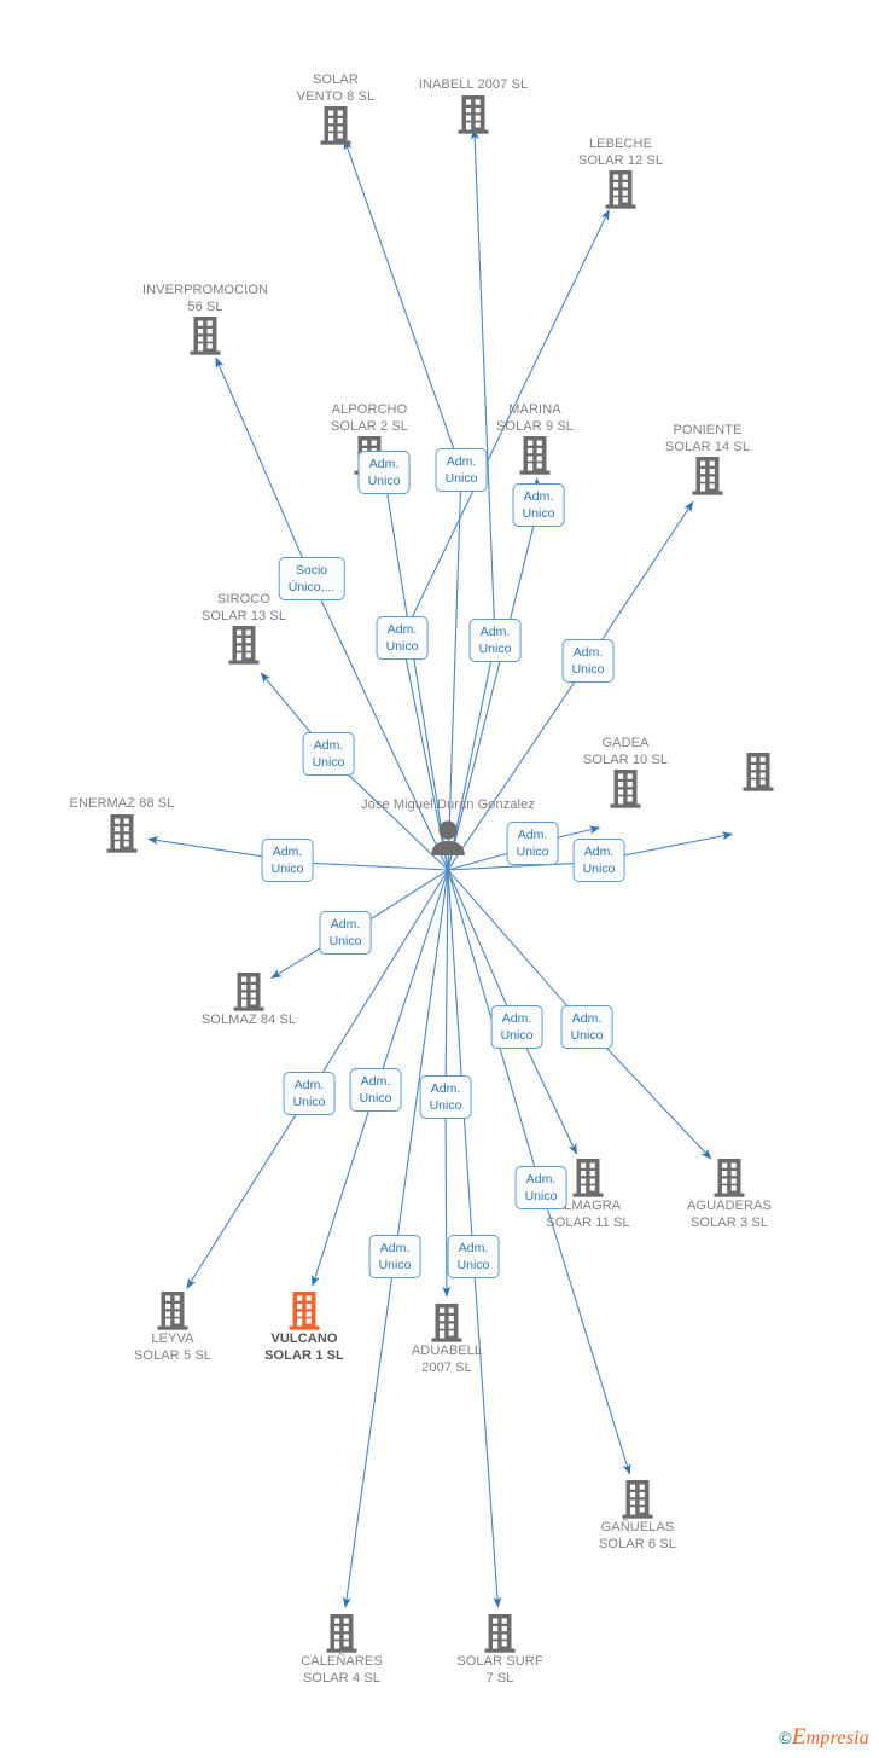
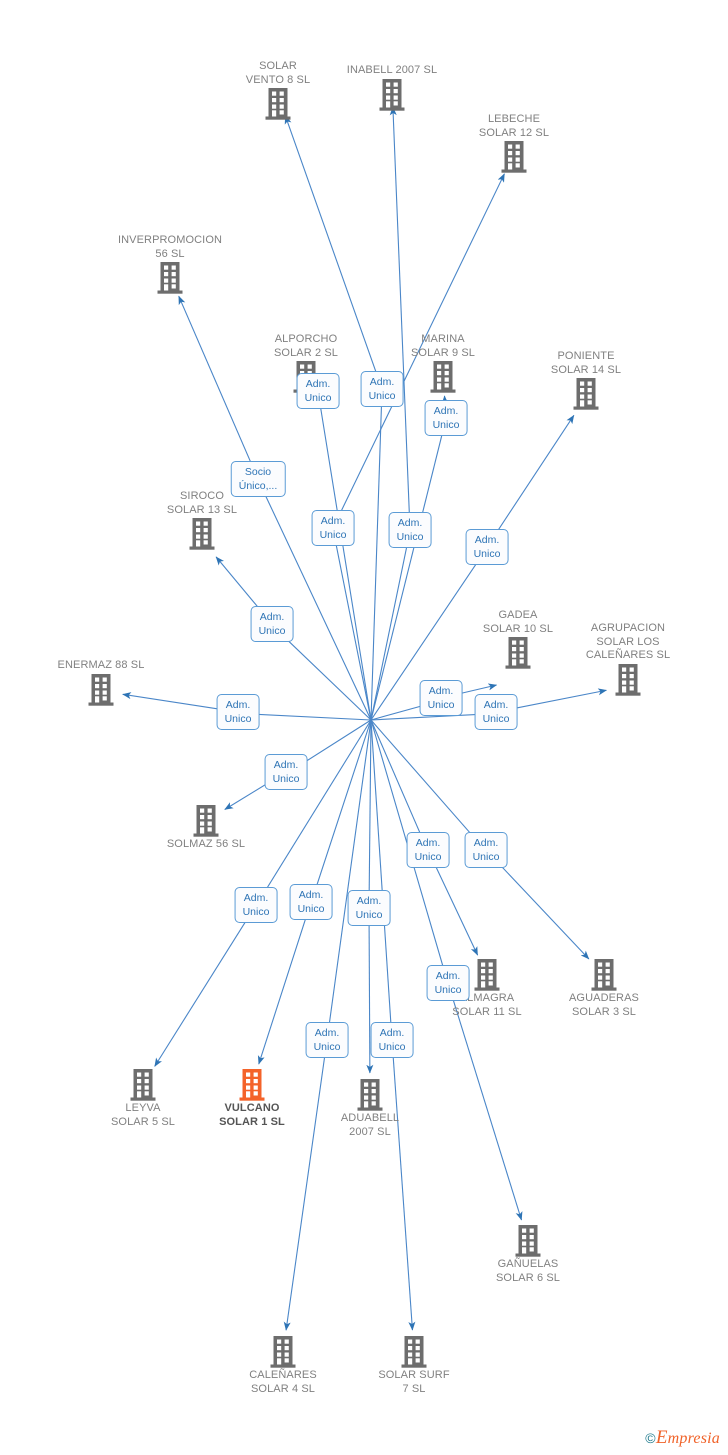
- Jose Miguel Duran Gonzalez
  SOLAR
  VENTO 8 SL
  INABELL 2007 SL
  LEBECHE
  SOLAR 12 SL
  INVERPROMOCION
  56 SL
  ALPORCHO
  SOLAR 2 SL
  MARINA
  SOLAR 9 SL
  PONIENTE
  SOLAR 14 SL
  SIROCO
  SOLAR 13 SL
  GADEA
  SOLAR 10 SL
+ AGRUPACION
+ SOLAR LOS
+ CALEÑARES SL
  ENERMAZ 88 SL
- SOLMAZ 84 SL
+ SOLMAZ 56 SL
  LMAGRA
  SOLAR 11 SL
  AGUADERAS
  SOLAR 3 SL
  LEYVA
  SOLAR 5 SL
  VULCANO
  SOLAR 1 SL
  ADUABELL
  2007 SL
  GAÑUELAS
  SOLAR 6 SL
  CALEÑARES
  SOLAR 4 SL
  SOLAR SURF
  7 SL
  Adm.
  Unico
  Adm.
  Unico
  Adm.
  Unico
  Socio
  Único,...
  Adm.
  Unico
  Adm.
  Unico
  Adm.
  Unico
  Adm.
  Unico
  Adm.
  Unico
  Adm.
  Unico
  Adm.
  Unico
  Adm.
  Unico
  Adm.
  Unico
  Adm.
  Unico
  Adm.
  Unico
  Adm.
  Unico
  Adm.
  Unico
  Adm.
  Unico
  Adm.
  Unico
  Adm.
  Unico
  ©Empresia
